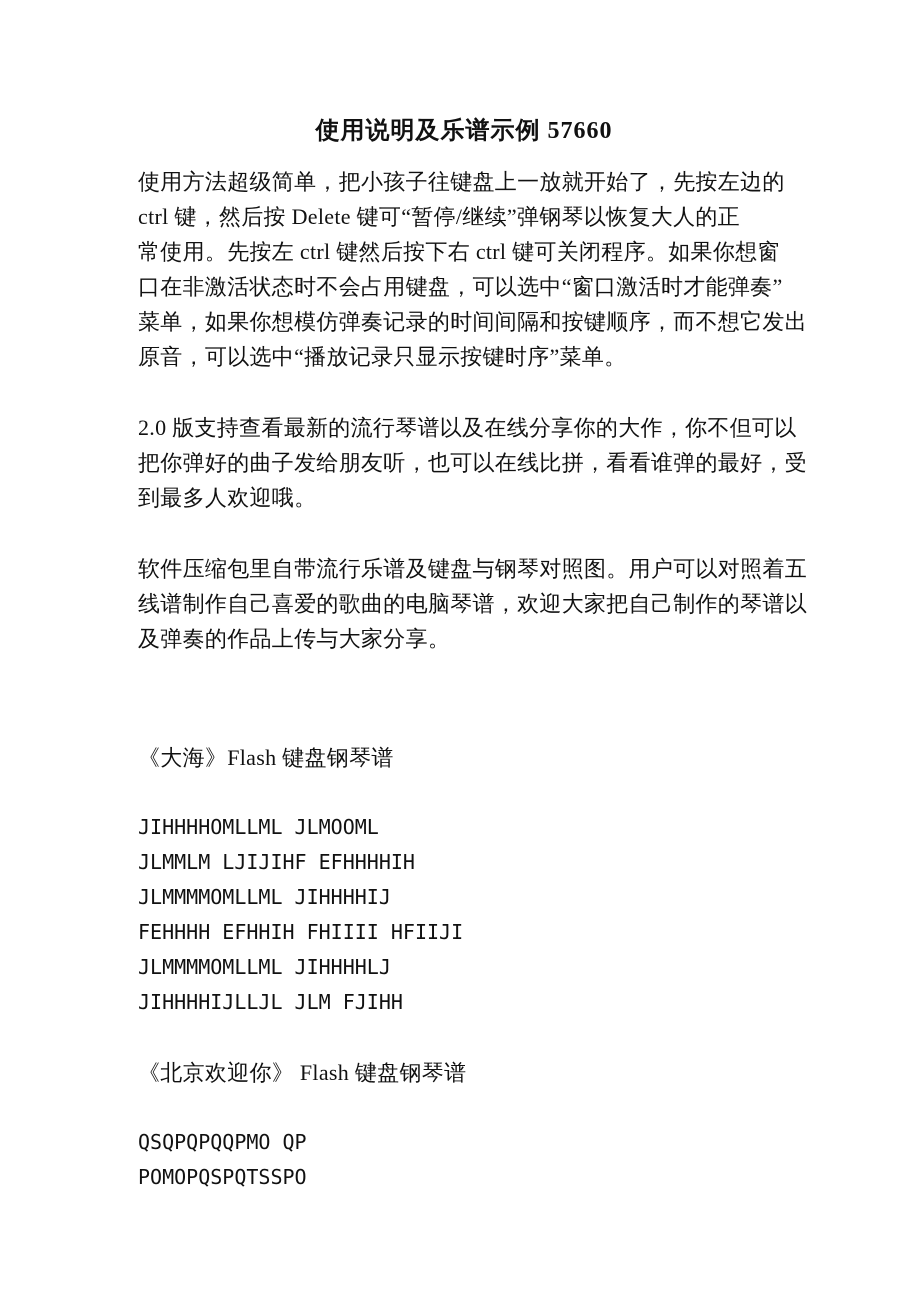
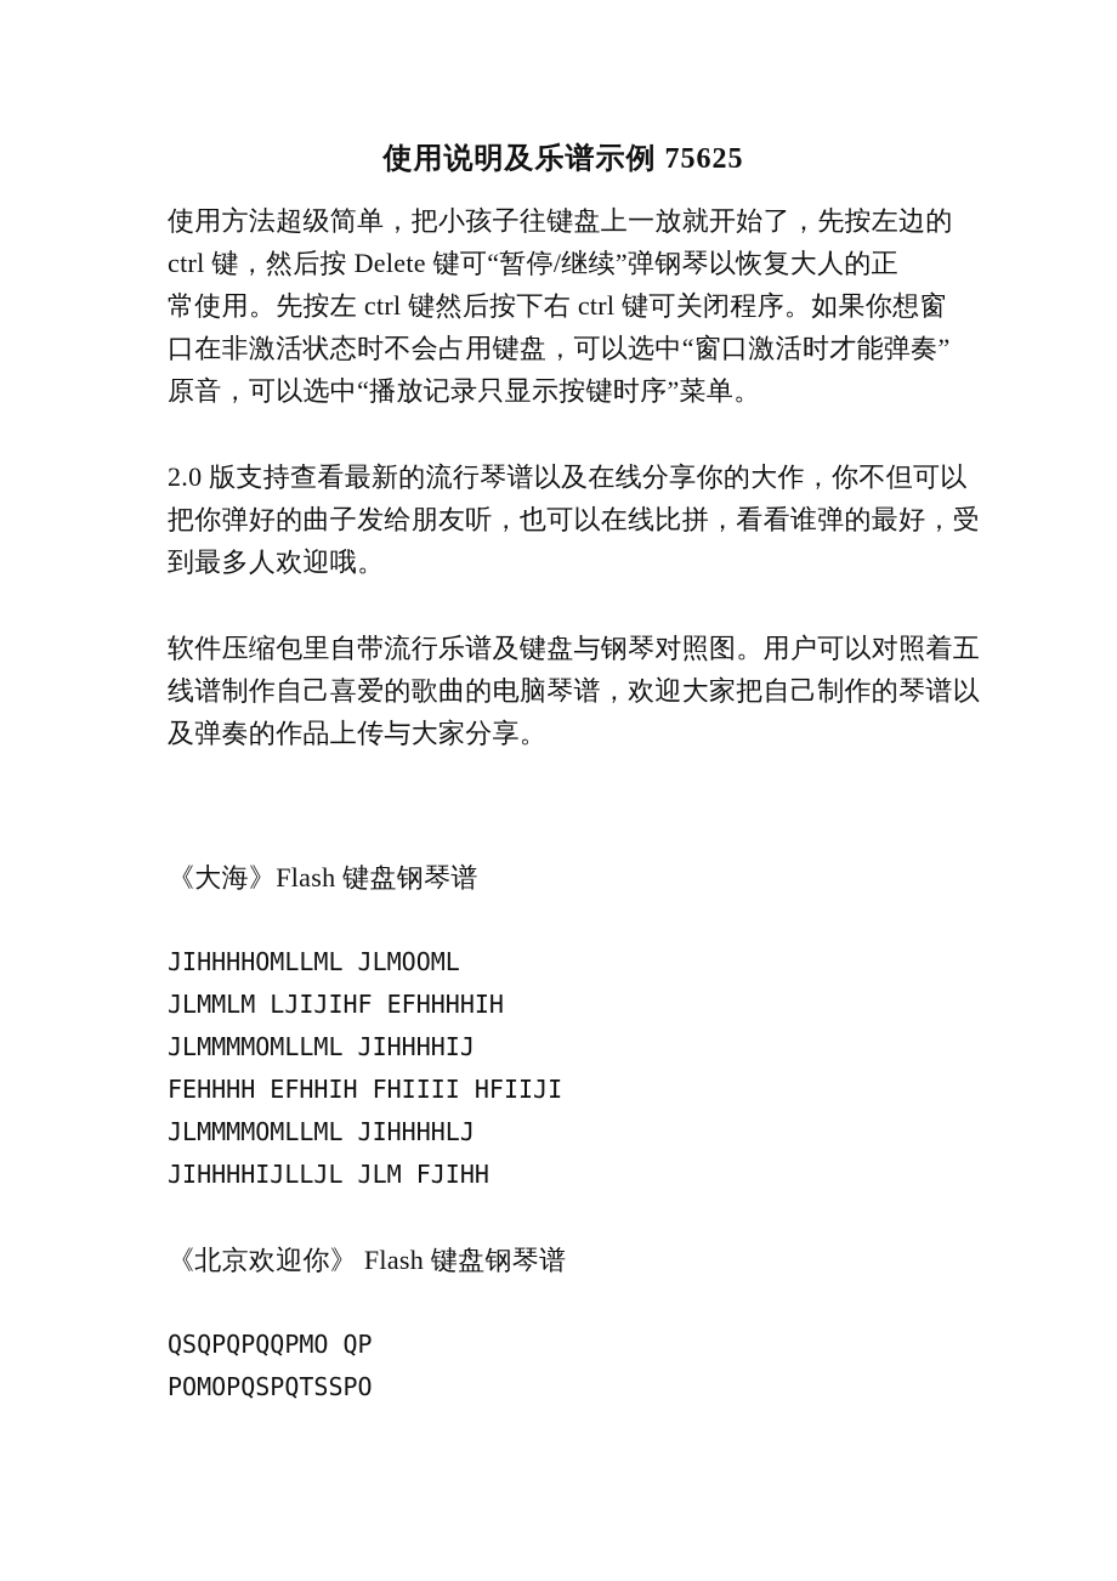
- 使用说明及乐谱示例 57660
+ 使用说明及乐谱示例 75625
  使用方法超级简单，把小孩子往键盘上一放就开始了，先按左边的
  ctrl 键，然后按 Delete 键可“暂停/继续”弹钢琴以恢复大人的正
  常使用。先按左 ctrl 键然后按下右 ctrl 键可关闭程序。如果你想窗
  口在非激活状态时不会占用键盘，可以选中“窗口激活时才能弹奏”
- 菜单，如果你想模仿弹奏记录的时间间隔和按键顺序，而不想它发出
  原音，可以选中“播放记录只显示按键时序”菜单。
  2.0 版支持查看最新的流行琴谱以及在线分享你的大作，你不但可以
  把你弹好的曲子发给朋友听，也可以在线比拼，看看谁弹的最好，受
  到最多人欢迎哦。
  软件压缩包里自带流行乐谱及键盘与钢琴对照图。用户可以对照着五
  线谱制作自己喜爱的歌曲的电脑琴谱，欢迎大家把自己制作的琴谱以
  及弹奏的作品上传与大家分享。
  《大海》Flash 键盘钢琴谱
  JIHHHHOMLLML JLMOOML
  JLMMLM LJIJIHF EFHHHHIH
  JLMMMMOMLLML JIHHHHIJ
  FEHHHH EFHHIH FHIIII HFIIJI
  JLMMMMOMLLML JIHHHHLJ
  JIHHHHIJLLJL JLM FJIHH
  《北京欢迎你》 Flash 键盘钢琴谱
  QSQPQPQQPMO QP
  POMOPQSPQTSSPO
